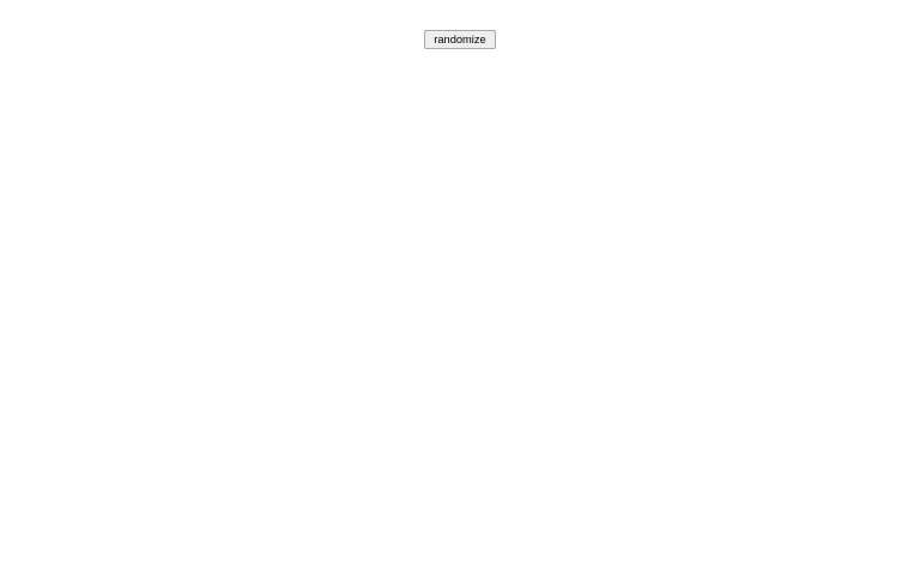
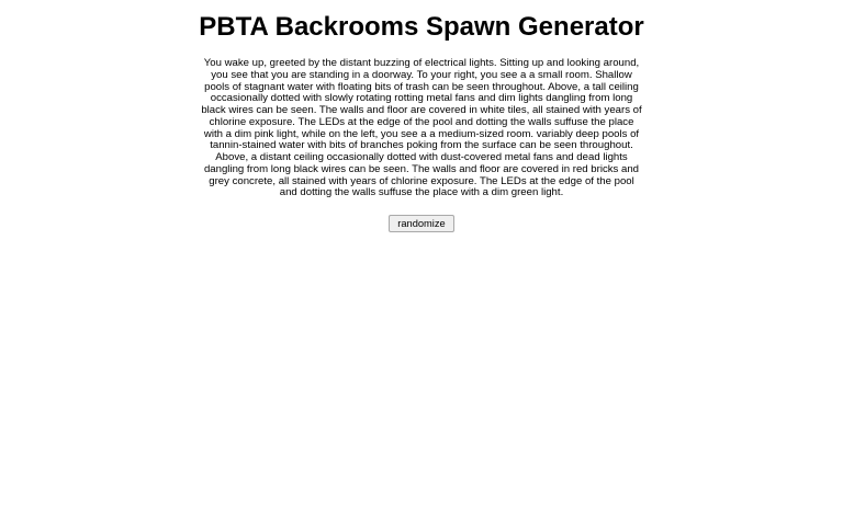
+ PBTA Backrooms Spawn Generator
+ You wake up, greeted by the distant buzzing of electrical lights. Sitting up and looking around, you see that you are standing in a doorway. To your right, you see a a small room. Shallow pools of stagnant water with floating bits of trash can be seen throughout. Above, a tall ceiling occasionally dotted with slowly rotating rotting metal fans and dim lights dangling from long black wires can be seen. The walls and floor are covered in white tiles, all stained with years of chlorine exposure. The LEDs at the edge of the pool and dotting the walls suffuse the place with a dim pink light, while on the left, you see a a medium-sized room. variably deep pools of tannin-stained water with bits of branches poking from the surface can be seen throughout. Above, a distant ceiling occasionally dotted with dust-covered metal fans and dead lights dangling from long black wires can be seen. The walls and floor are covered in red bricks and grey concrete, all stained with years of chlorine exposure. The LEDs at the edge of the pool and dotting the walls suffuse the place with a dim green light.
  randomize
